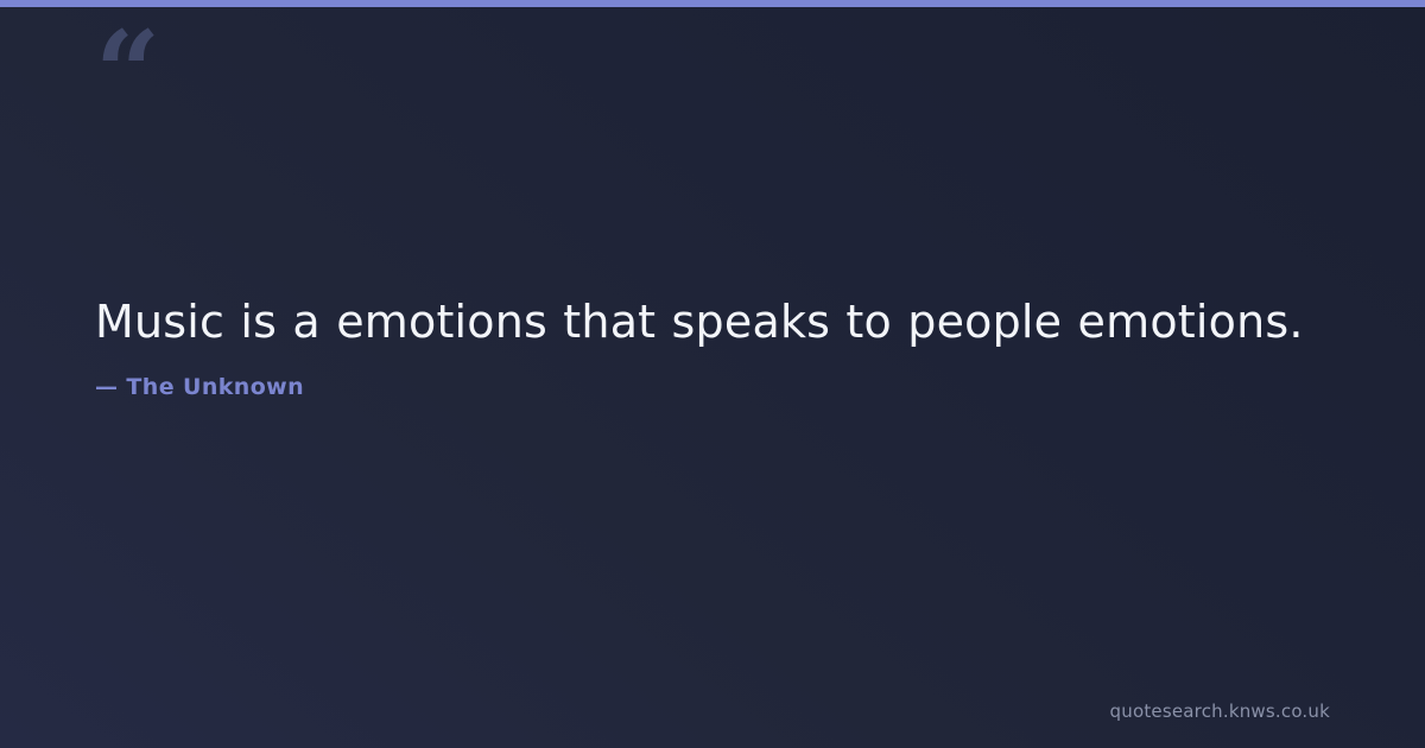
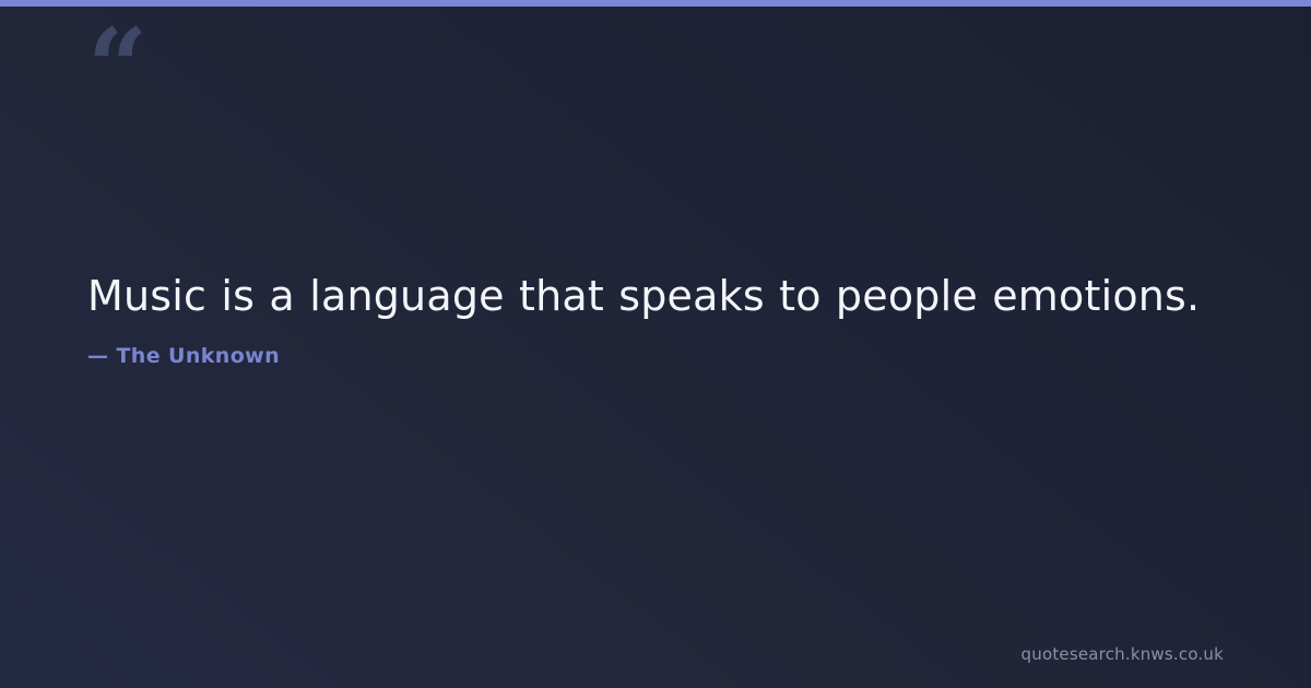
  “
- Music is a emotions that speaks to people emotions.
+ Music is a language that speaks to people emotions.
  — The Unknown
  quotesearch.knws.co.uk
